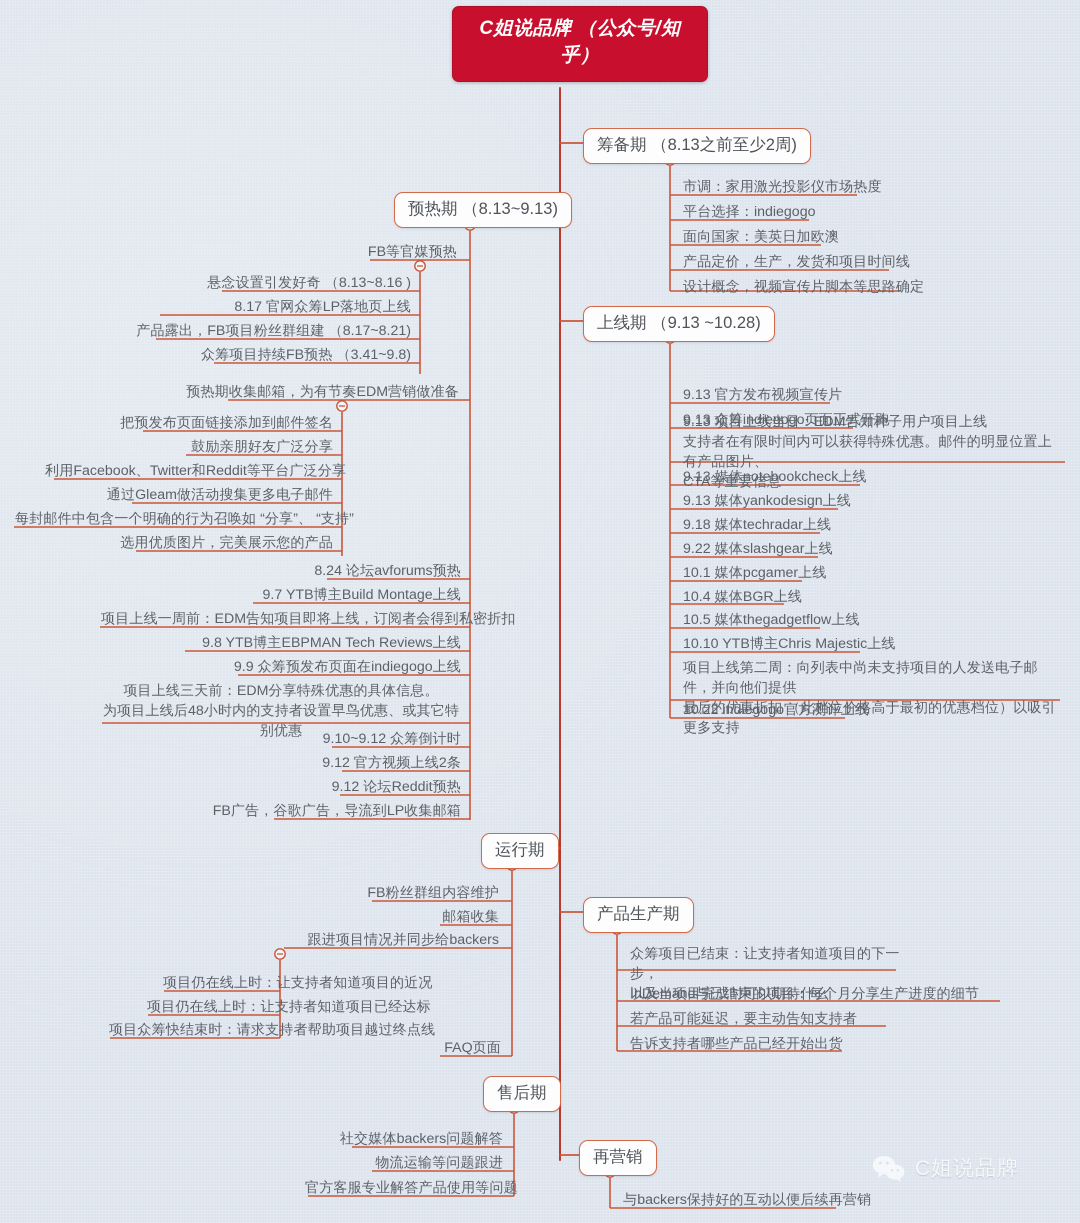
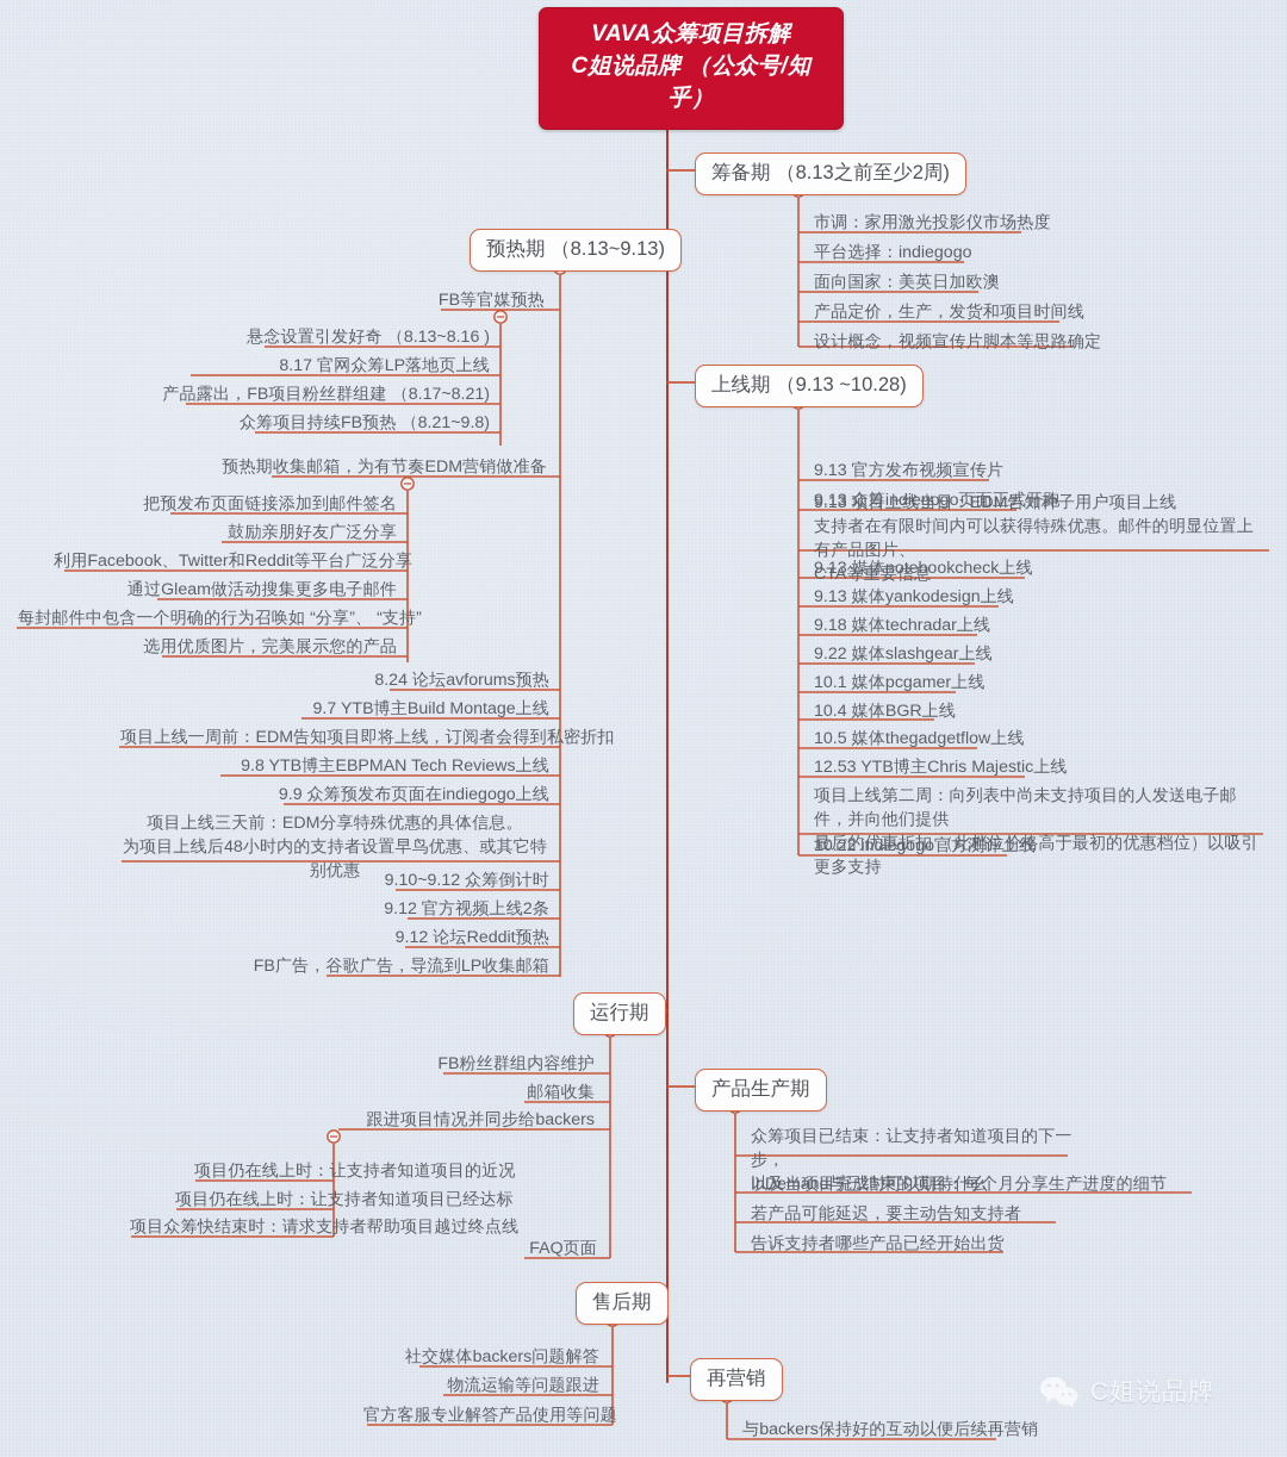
+ VAVA众筹项目拆解
  C姐说品牌 （公众号/知乎）
  筹备期 （8.13之前至少2周)
  预热期 （8.13~9.13)
  上线期 （9.13 ~10.28)
  运行期
  产品生产期
  售后期
  再营销
  市调：家用激光投影仪市场热度
  平台选择：indiegogo
  面向国家：美英日加欧澳
  产品定价，生产，发货和项目时间线
  设计概念，视频宣传片脚本等思路确定
  9.13 官方发布视频宣传片
  9.13 众筹indiegogo页面正式开跑
  9.13 项目上线当日：EDM告知种子用户项目上线
  支持者在有限时间内可以获得特殊优惠。邮件的明显位置上有产品图片、
  CTA等重要信息
  9.13 媒体notebookcheck上线
  9.13 媒体yankodesign上线
  9.18 媒体techradar上线
  9.22 媒体slashgear上线
  10.1 媒体pcgamer上线
  10.4 媒体BGR上线
  10.5 媒体thegadgetflow上线
- 10.10 YTB博主Chris Majestic上线
+ 12.53 YTB博主Chris Majestic上线
  项目上线第二周：向列表中尚未支持项目的人发送电子邮件，并向他们提供
  最后的优惠折扣 （此档位价格高于最初的优惠档位）以吸引更多支持
  10.22 indiegogo官方测评上线
  FB等官媒预热
  悬念设置引发好奇 （8.13~8.16 )
  8.17 官网众筹LP落地页上线
  产品露出，FB项目粉丝群组建 （8.17~8.21)
- 众筹项目持续FB预热 （3.41~9.8)
+ 众筹项目持续FB预热 （8.21~9.8)
  预热期收集邮箱，为有节奏EDM营销做准备
  把预发布页面链接添加到邮件签名
  鼓励亲朋好友广泛分享
  利用Facebook、Twitter和Reddit等平台广泛分享
  通过Gleam做活动搜集更多电子邮件
  每封邮件中包含一个明确的行为召唤如 “分享”、 “支持”
  选用优质图片，完美展示您的产品
  8.24 论坛avforums预热
  9.7 YTB博主Build Montage上线
  项目上线一周前：EDM告知项目即将上线，订阅者会得到私密折扣
  9.8 YTB博主EBPMAN Tech Reviews上线
  9.9 众筹预发布页面在indiegogo上线
  项目上线三天前：EDM分享特殊优惠的具体信息。
  为项目上线后48小时内的支持者设置早鸟优惠、或其它特别优惠
  9.10~9.12 众筹倒计时
  9.12 官方视频上线2条
  9.12 论坛Reddit预热
  FB广告，谷歌广告，导流到LP收集邮箱
  FB粉丝群组内容维护
  邮箱收集
  跟进项目情况并同步给backers
  项目仍在线上时：让支持者知道项目的近况
  项目仍在线上时：让支持者知道项目已经达标
  项目众筹快结束时：请求支持者帮助项目越过终点线
  FAQ页面
  众筹项目已结束：让支持者知道项目的下一步，
  以及当项目完成时可以期待什么
  InDemand与已结束的项目：每个月分享生产进度的细节
  若产品可能延迟，要主动告知支持者
  告诉支持者哪些产品已经开始出货
  社交媒体backers问题解答
  物流运输等问题跟进
  官方客服专业解答产品使用等问题
  与backers保持好的互动以便后续再营销
  C姐说品牌
